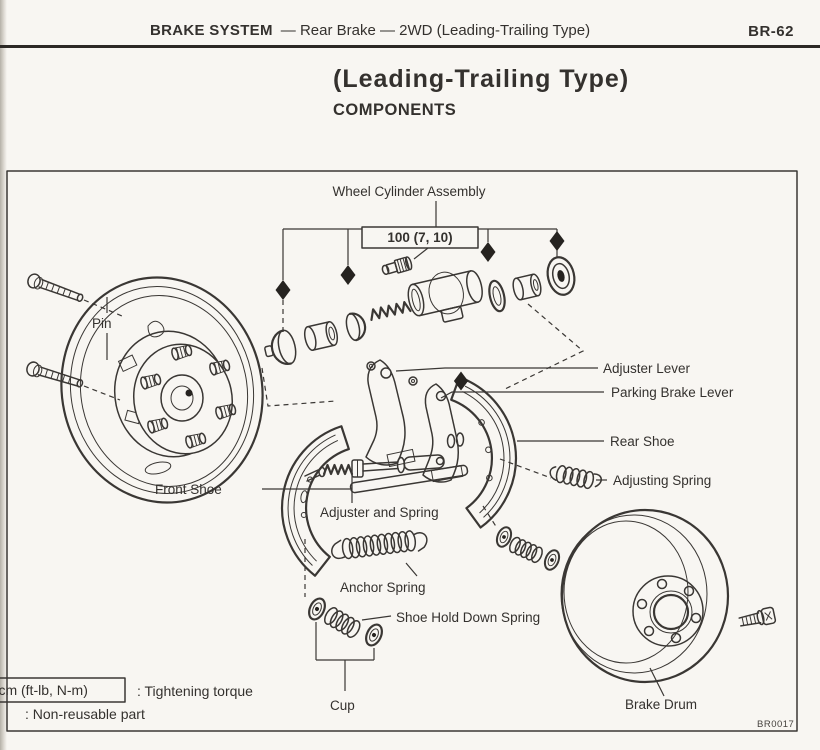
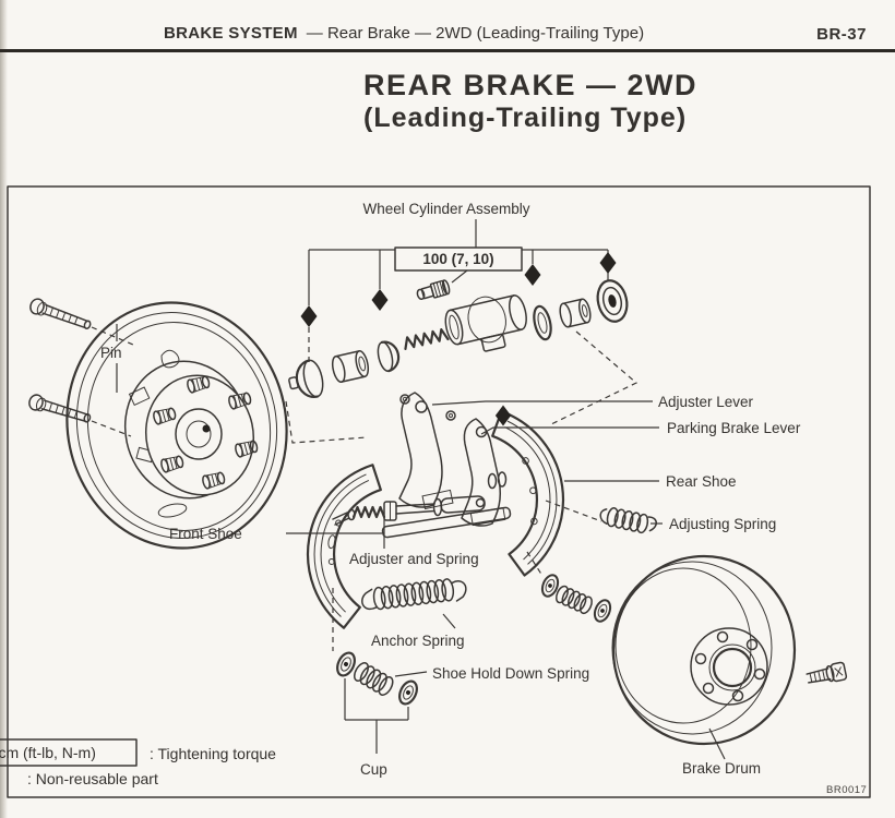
  BRAKE SYSTEM — Rear Brake — 2WD (Leading-Trailing Type)
- BR-62
+ BR-37
+ REAR BRAKE — 2WD
  (Leading-Trailing Type)
- COMPONENTS
  100 (7, 10)
  Wheel Cylinder Assembly
  Pin
  Adjuster Lever
  Parking Brake Lever
  Rear Shoe
  Adjusting Spring
  Front Shoe
  Adjuster and Spring
  Anchor Spring
  Shoe Hold Down Spring
  Cup
  Brake Drum
  BR0017
  cm (ft-lb, N-m)
  : Tightening torque
  : Non-reusable part
